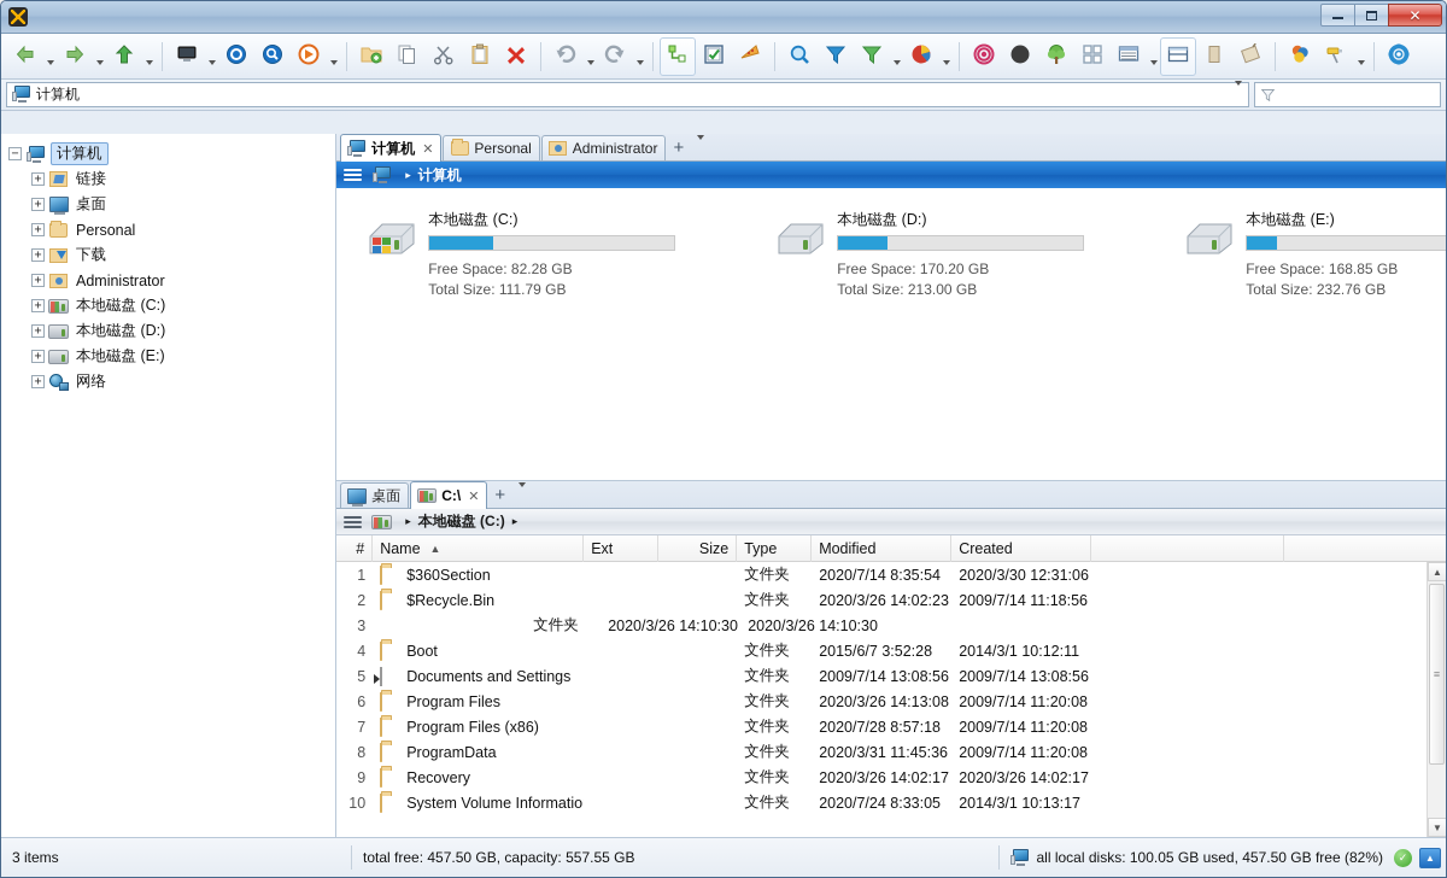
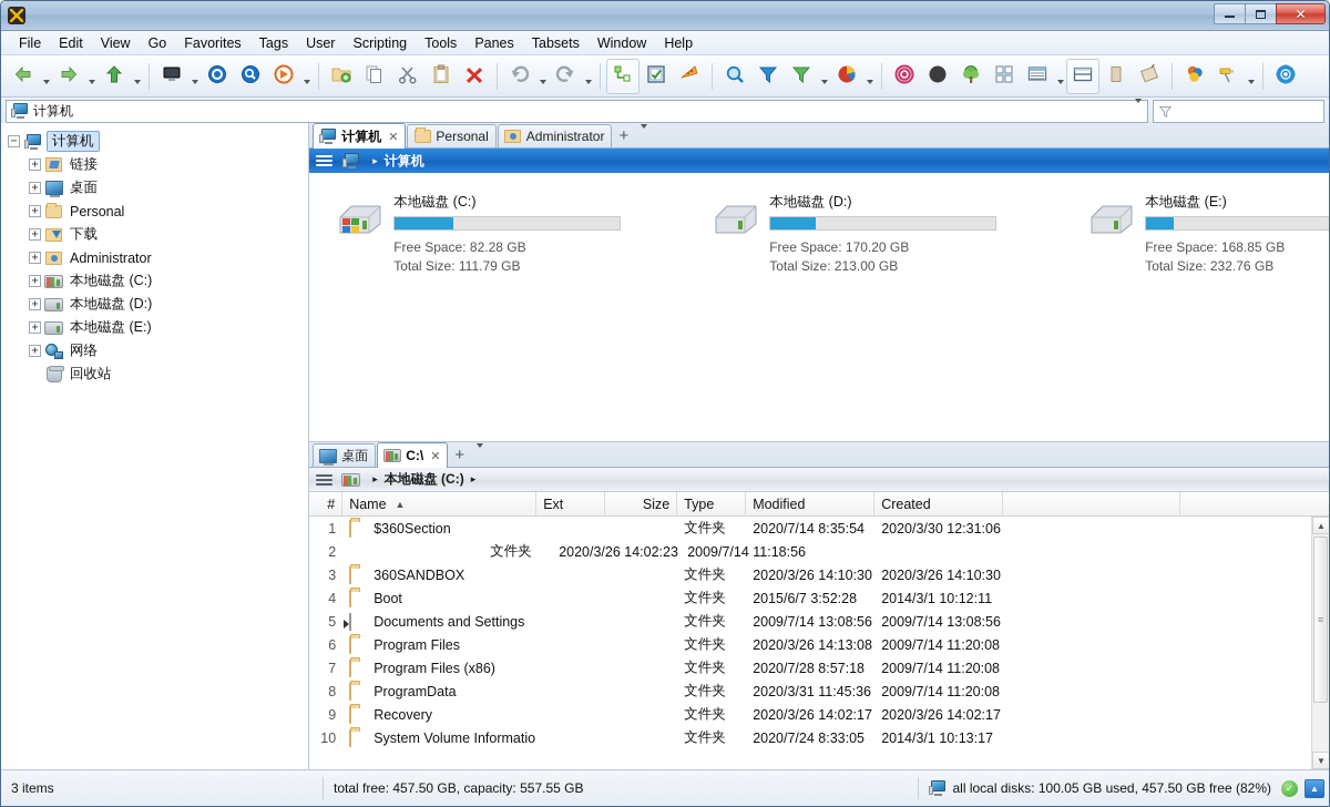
  ✕
+ File
+ Edit
+ View
+ Go
+ Favorites
+ Tags
+ User
+ Scripting
+ Tools
+ Panes
+ Tabsets
+ Window
+ Help
  计算机
  −
  计算机
  +
  链接
  +
  桌面
  +
  Personal
  +
  下载
  +
  Administrator
  +
  本地磁盘 (C:)
  +
  本地磁盘 (D:)
  +
  本地磁盘 (E:)
  +
  网络
+ 回收站
  计算机
  ✕
  Personal
  Administrator
  +
  ▸
  计算机
  本地磁盘 (C:)
  Free Space: 82.28 GB
  Total Size: 111.79 GB
  本地磁盘 (D:)
  Free Space: 170.20 GB
  Total Size: 213.00 GB
  本地磁盘 (E:)
  Free Space: 168.85 GB
  Total Size: 232.76 GB
  桌面
  C:\
  ✕
  +
  ▸
  本地磁盘 (C:)
  ▸
  #
  Name
  ▲
  Ext
  Size
  Type
  Modified
  Created
  1
  $360Section
  文件夹
  2020/7/14 8:35:54
  2020/3/30 12:31:06
  2
- $Recycle.Bin
  文件夹
  2020/3/26 14:02:23
  2009/7/14 11:18:56
  3
+ 360SANDBOX
  文件夹
  2020/3/26 14:10:30
  2020/3/26 14:10:30
  4
  Boot
  文件夹
  2015/6/7 3:52:28
  2014/3/1 10:12:11
  5
  Documents and Settings
  文件夹
  2009/7/14 13:08:56
  2009/7/14 13:08:56
  6
  Program Files
  文件夹
  2020/3/26 14:13:08
  2009/7/14 11:20:08
  7
  Program Files (x86)
  文件夹
  2020/7/28 8:57:18
  2009/7/14 11:20:08
  8
  ProgramData
  文件夹
  2020/3/31 11:45:36
  2009/7/14 11:20:08
  9
  Recovery
  文件夹
  2020/3/26 14:02:17
  2020/3/26 14:02:17
  10
  System Volume Informatio
  文件夹
  2020/7/24 8:33:05
  2014/3/1 10:13:17
  ▲
  ≡
  ▼
  3 items
  total free: 457.50 GB, capacity: 557.55 GB
  all local disks: 100.05 GB used, 457.50 GB free (82%)
  ✓
  ▲
